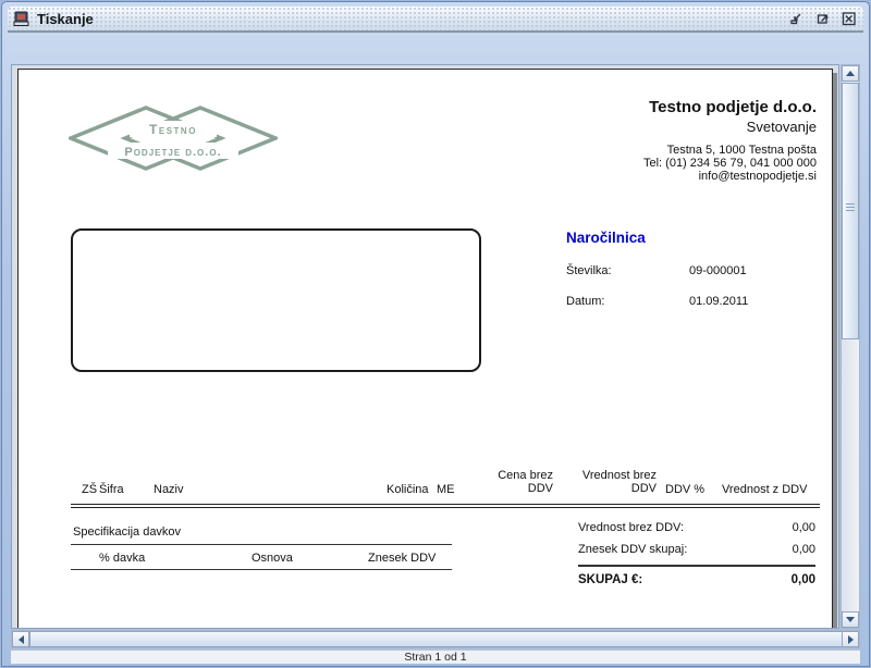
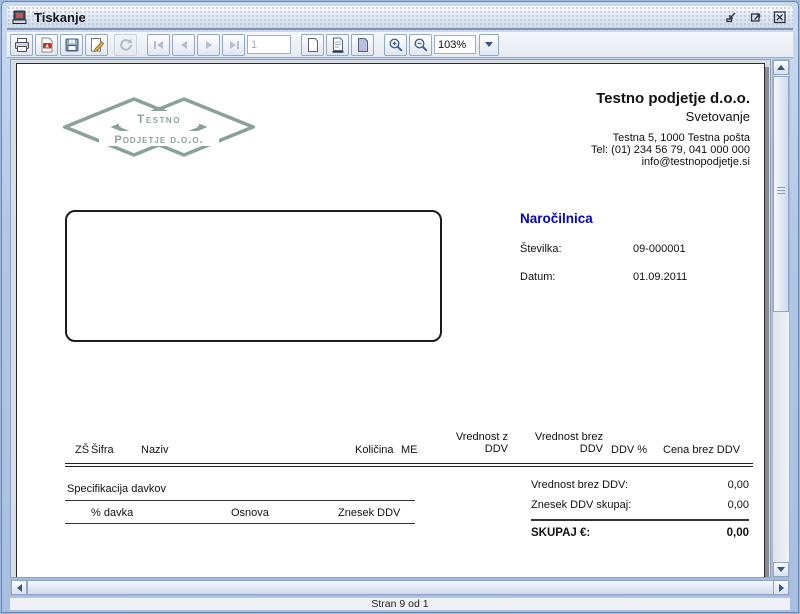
  Tiskanje
+ 1
+ 103%
  Testno
  Podjetje d.o.o.
  Testno podjetje d.o.o.
  Svetovanje
  Testna 5, 1000 Testna pošta
  Tel: (01) 234 56 79, 041 000 000
  info@testnopodjetje.si
  Naročilnica
  Številka:
  09-000001
  Datum:
  01.09.2011
  ZŠ
  Šifra
  Naziv
  Količina
  ME
- Cena brez DDV
+ Vrednost z DDV
  Vrednost brez DDV
  DDV %
- Vrednost z DDV
+ Cena brez DDV
  Specifikacija davkov
  % davka
  Osnova
  Znesek DDV
  Vrednost brez DDV:
  0,00
  Znesek DDV skupaj:
  0,00
  SKUPAJ €:
  0,00
- Stran 1 od 1
+ Stran 9 od 1
